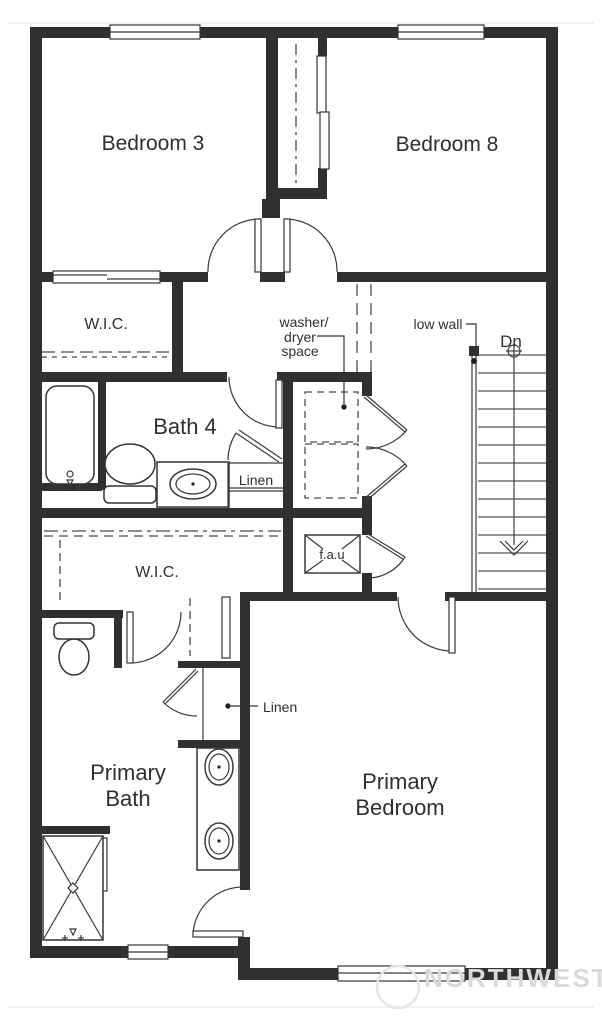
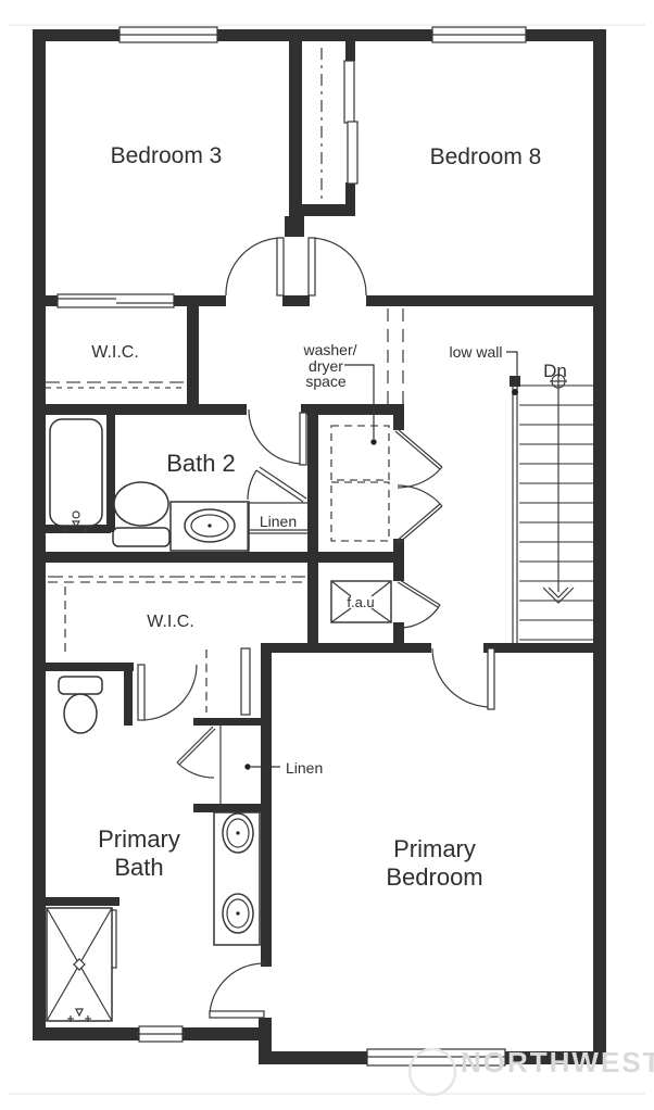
  Bedroom 3
  Bedroom 8
  W.I.C.
- Bath 4
+ Bath 2
  W.I.C.
  Primary
  Bath
  Primary
  Bedroom
  washer/
  dryer
  space
  low wall
  Dn
  Linen
  Linen
  f.a.u
  NORTHWEST
